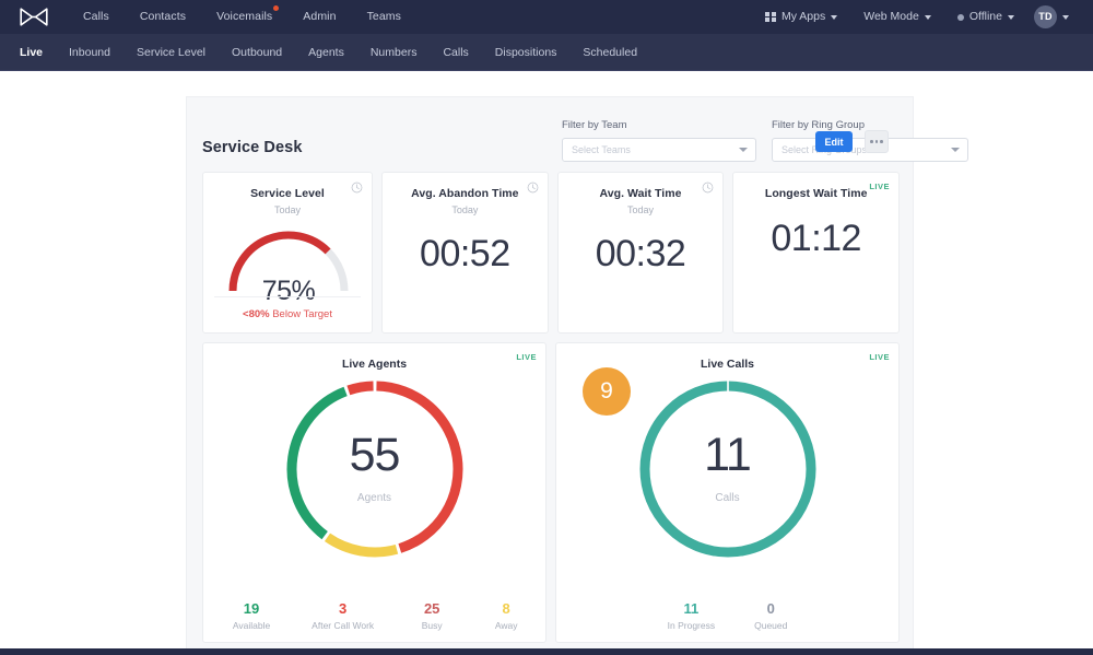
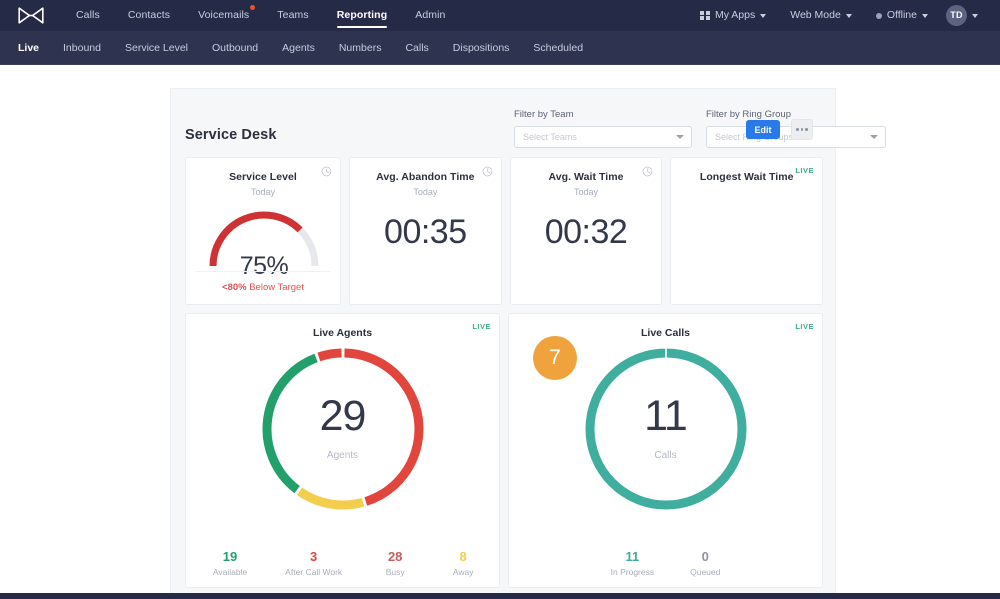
  Calls
  Contacts
  Voicemails
- Admin
+ Teams
+ Reporting
- Teams
+ Admin
  My Apps
  Web Mode
  Offline
  TD
  Live
  Inbound
  Service Level
  Outbound
  Agents
  Numbers
  Calls
  Dispositions
  Scheduled
  Service Desk
  Filter by Team
  Select Teams
  Filter by Ring Group
  Edit
  Service Level
  Today
  75%
  <80% Below Target
  Avg. Abandon Time
  Today
- 00:52
+ 00:35
  Avg. Wait Time
  Today
  00:32
  LIVE
  Longest Wait Time
- 01:12
  LIVE
  Live Agents
- 55
+ 29
  Agents
  19
  Available
  3
  After Call Work
- 25
+ 28
  Busy
  8
  Away
  LIVE
  Live Calls
- 9
+ 7
  11
  Calls
  11
  In Progress
  0
  Queued
